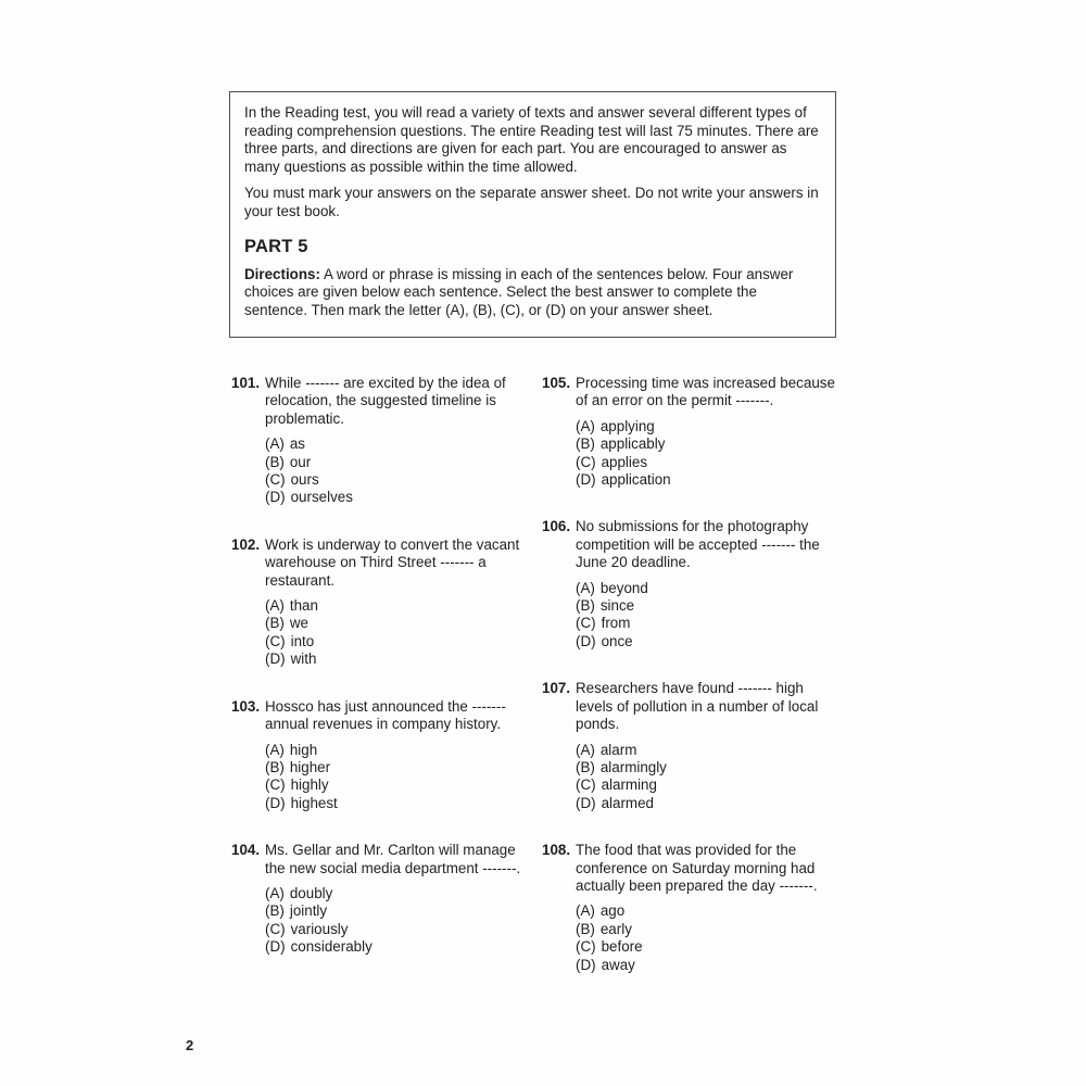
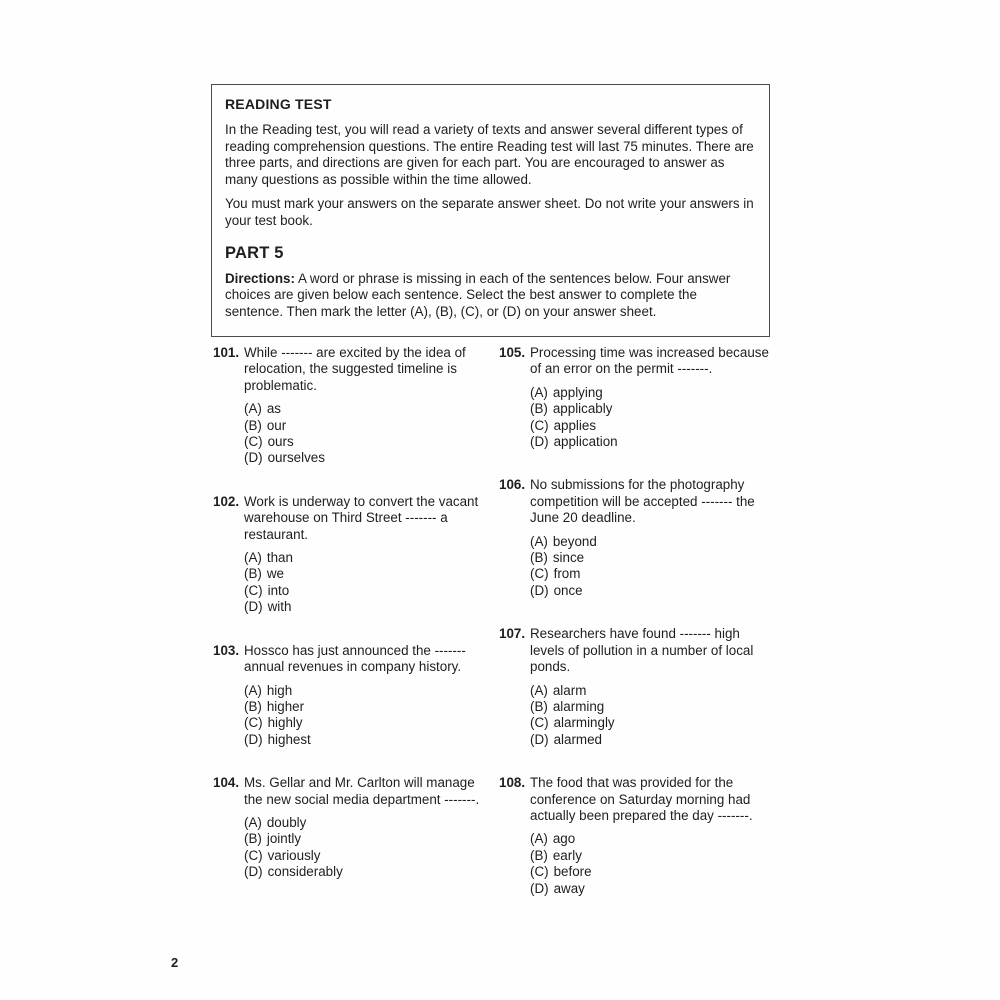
+ READING TEST
  In the Reading test, you will read a variety of texts and answer several different types of reading comprehension questions. The entire Reading test will last 75 minutes. There are three parts, and directions are given for each part. You are encouraged to answer as many questions as possible within the time allowed.
  You must mark your answers on the separate answer sheet. Do not write your answers in your test book.
  PART 5
  Directions: A word or phrase is missing in each of the sentences below. Four answer choices are given below each sentence. Select the best answer to complete the sentence. Then mark the letter (A), (B), (C), or (D) on your answer sheet.
  101.
  While ------- are excited by the idea of relocation, the suggested timeline is problematic.
  (A)
  as
  (B)
  our
  (C)
  ours
  (D)
  ourselves
  102.
  Work is underway to convert the vacant warehouse on Third Street ------- a restaurant.
  (A)
  than
  (B)
  we
  (C)
  into
  (D)
  with
  103.
  Hossco has just announced the ------- annual revenues in company history.
  (A)
  high
  (B)
  higher
  (C)
  highly
  (D)
  highest
  104.
  Ms. Gellar and Mr. Carlton will manage the new social media department -------.
  (A)
  doubly
  (B)
  jointly
  (C)
  variously
  (D)
  considerably
  105.
  Processing time was increased because of an error on the permit -------.
  (A)
  applying
  (B)
  applicably
  (C)
  applies
  (D)
  application
  106.
  No submissions for the photography competition will be accepted ------- the June 20 deadline.
  (A)
  beyond
  (B)
  since
  (C)
  from
  (D)
  once
  107.
  Researchers have found ------- high levels of pollution in a number of local ponds.
  (A)
  alarm
  (B)
- alarmingly
+ alarming
  (C)
- alarming
+ alarmingly
  (D)
  alarmed
  108.
  The food that was provided for the conference on Saturday morning had actually been prepared the day -------.
  (A)
  ago
  (B)
  early
  (C)
  before
  (D)
  away
  2
